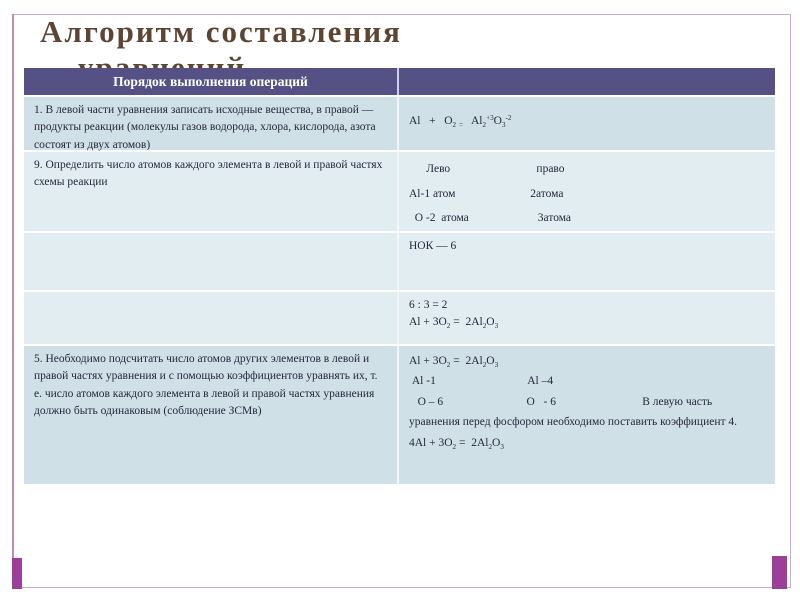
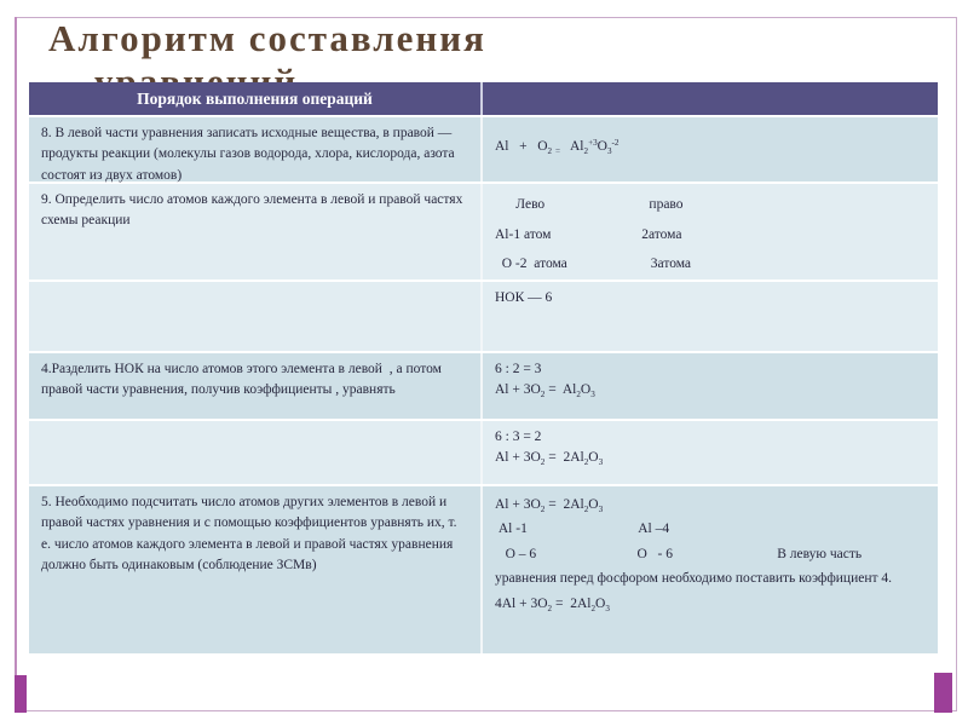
  Алгоритм составления
  Порядок выполнения операций
- 1. В левой части уравнения записать исходные вещества, в правой — продукты реакции (молекулы газов водорода, хлора, кислорода, азота состоят из двух атомов)
+ 8. В левой части уравнения записать исходные вещества, в правой — продукты реакции (молекулы газов водорода, хлора, кислорода, азота состоят из двух атомов)
  Al + O2 = Al2+3O3-2
  9. Определить число атомов каждого элемента в левой и правой частях схемы реакции
  Лево право
  Al-1 атом 2атома
  О -2 атома 3атома
  НОК — 6
+ 4.Разделить НОК на число атомов этого элемента в левой , а потом правой части уравнения, получив коэффициенты , уравнять
+ 6 : 2 = 3
+ Al + 3O2 = Al2O3
  6 : 3 = 2
  Al + 3O2 = 2Al2O3
  5. Необходимо подсчитать число атомов других элементов в левой и правой частях уравнения и с помощью коэффициентов уравнять их, т. е. число атомов каждого элемента в левой и правой частях уравнения должно быть одинаковым (соблюдение ЗСМв)
  Al + 3O2 = 2Al2O3
  Al -1 Al –4
  О – 6 О - 6 В левую часть
  уравнения перед фосфором необходимо поставить коэффициент 4.
  4Al + 3O2 = 2Al2O3
